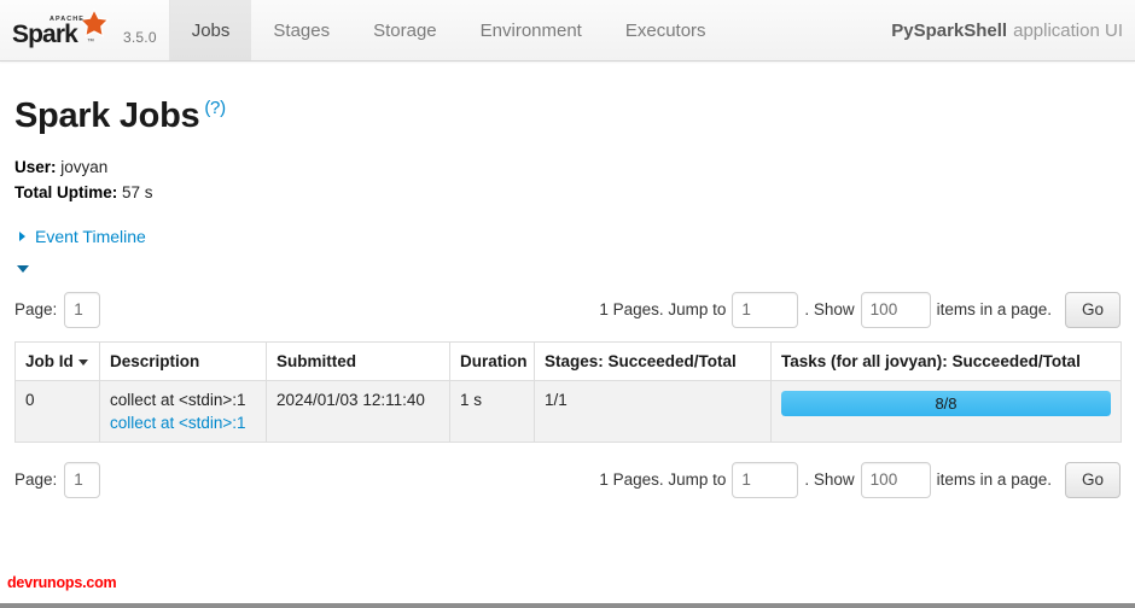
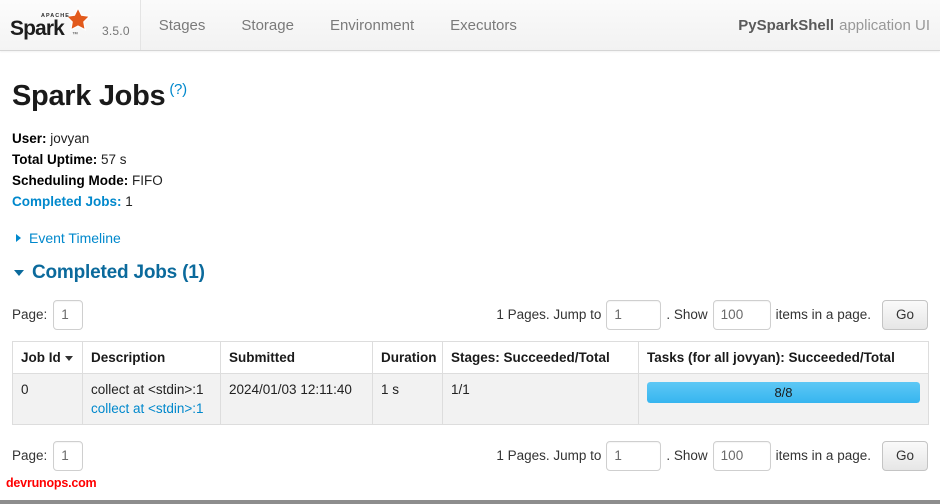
  Spark
  3.5.0
- Jobs
  Stages
  Storage
  Environment
  Executors
  PySparkShell
  application UI
  Spark Jobs (?)
  User: jovyan
  Total Uptime: 57 s
+ Scheduling Mode: FIFO
+ Completed Jobs: 1
  Event Timeline
+ Completed Jobs (1)
  Page:
  1
  1 Pages. Jump to
  1
  . Show
  100
  items in a page.
  Go
  Job Id	Description	Submitted	Duration	Stages: Succeeded/Total	Tasks (for all jovyan): Succeeded/Total
  0	collect at <stdin>:1 collect at <stdin>:1	2024/01/03 12:11:40	1 s	1/1	8/8
  Page:
  1
  1 Pages. Jump to
  1
  . Show
  100
  items in a page.
  Go
  devrunops.com
